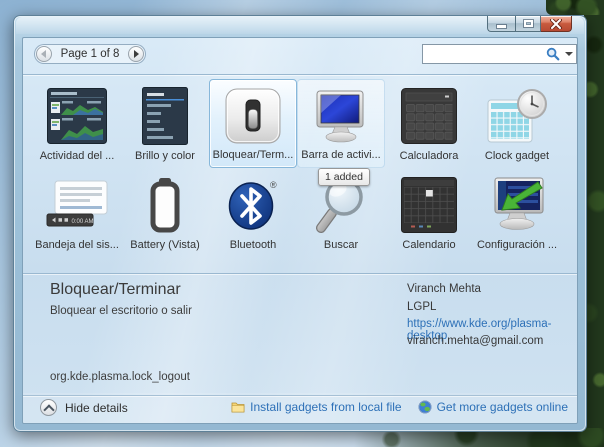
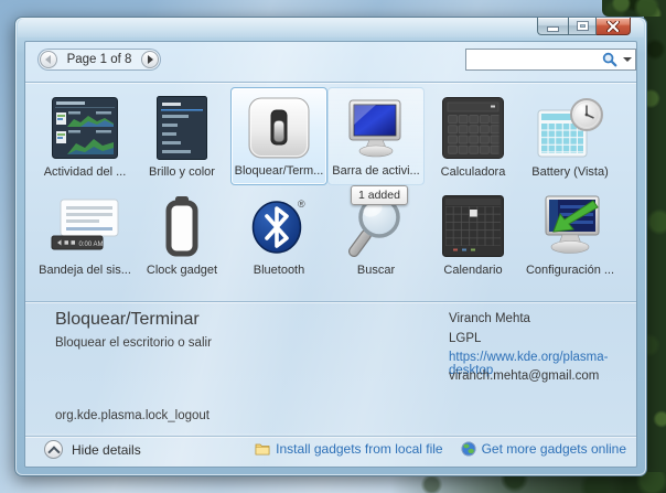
  Page 1 of 8
  Actividad del ...
  Brillo y color
  Bloquear/Term...
  Barra de activi...
  Calculadora
- Clock gadget
+ Battery (Vista)
  Bandeja del sis...
- Battery (Vista)
+ Clock gadget
  ®
  Bluetooth
  1 added
  Buscar
  Calendario
  Configuración ...
  Bloquear/Terminar
  Bloquear el escritorio o salir
  org.kde.plasma.lock_logout
  Viranch Mehta
  LGPL
  https://www.kde.org/plasma-desktop
  viranch.mehta@gmail.com
  Hide details
  Install gadgets from local file
  Get more gadgets online
